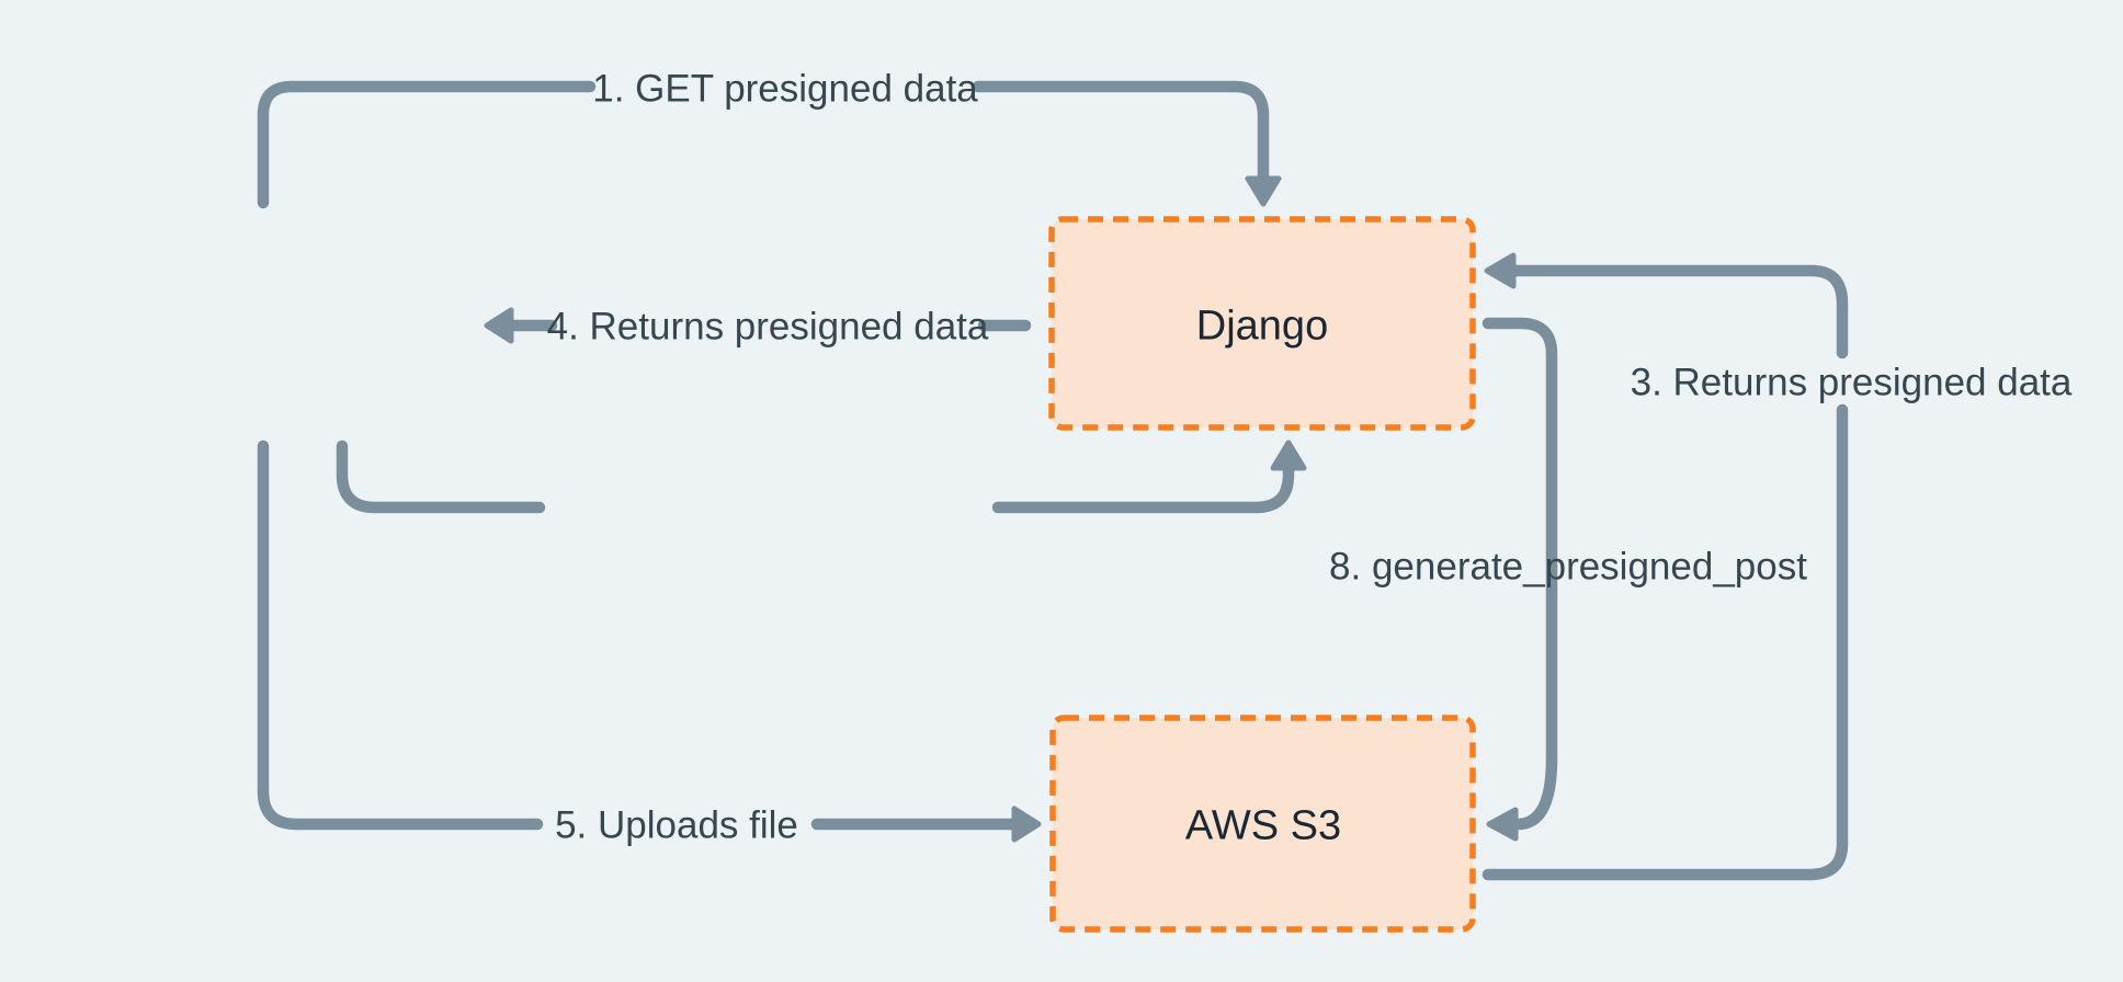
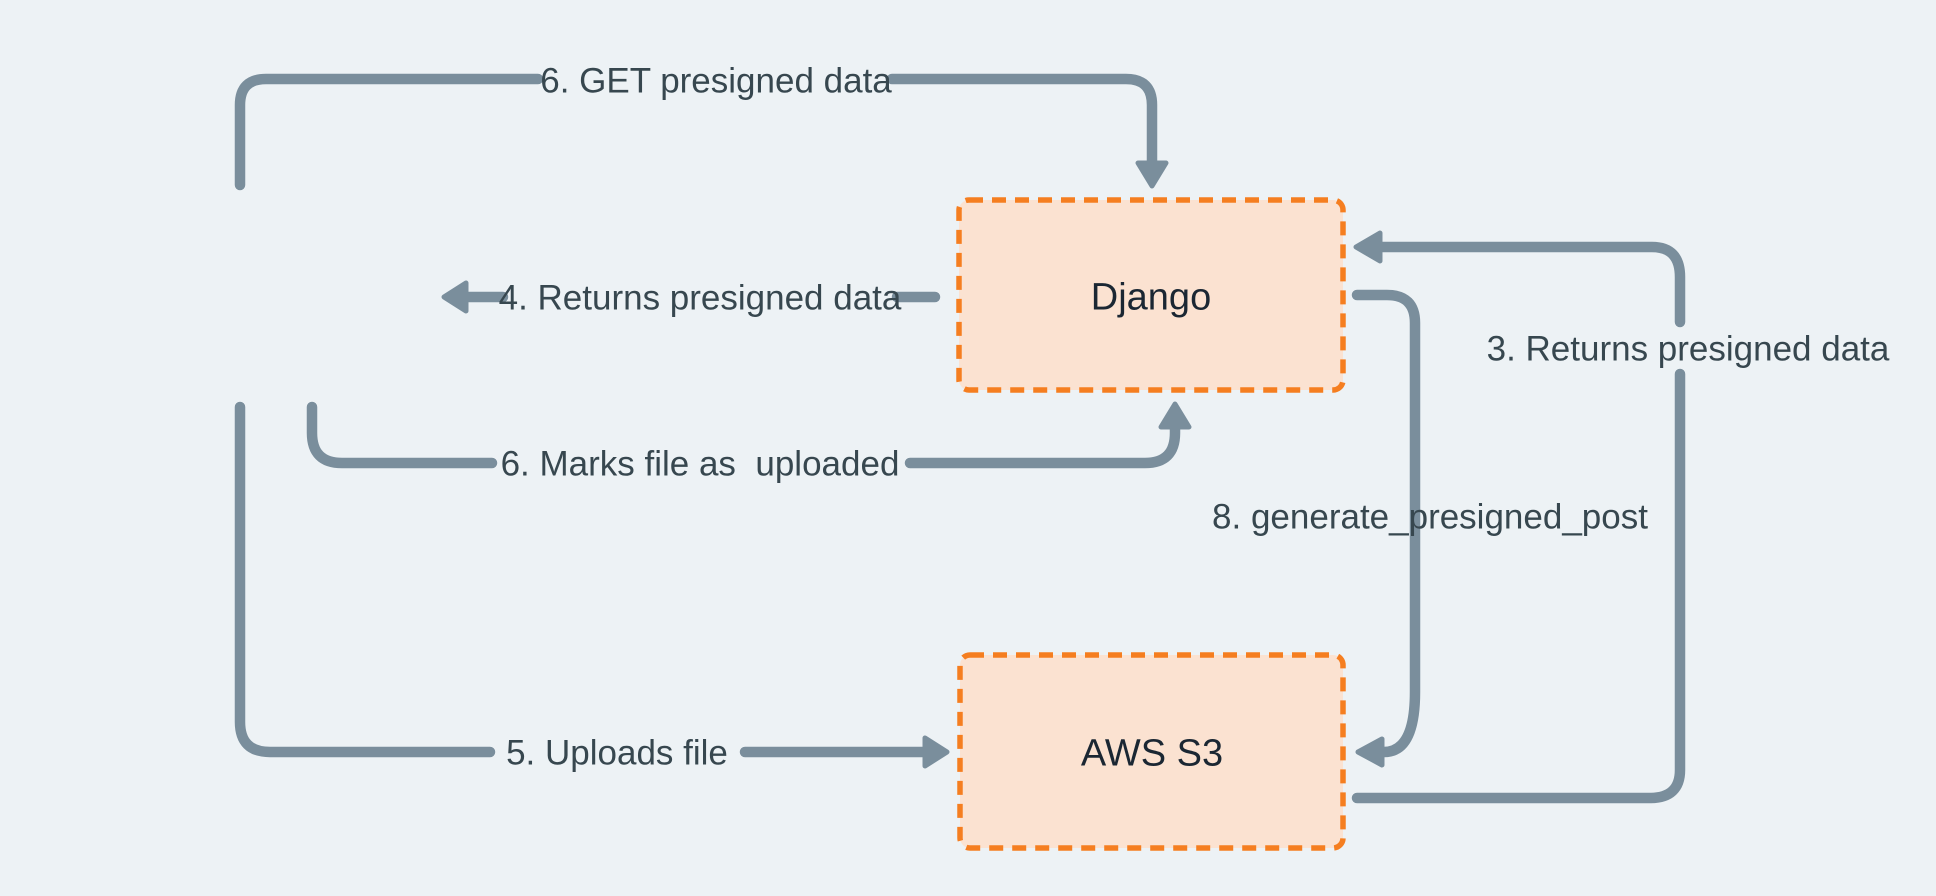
- 1. GET presigned data
+ 6. GET presigned data
  4. Returns presigned data
+ 6. Marks file as uploaded
  5. Uploads file
  8. generate_presigned_post
  3. Returns presigned data
  Django
  AWS S3
